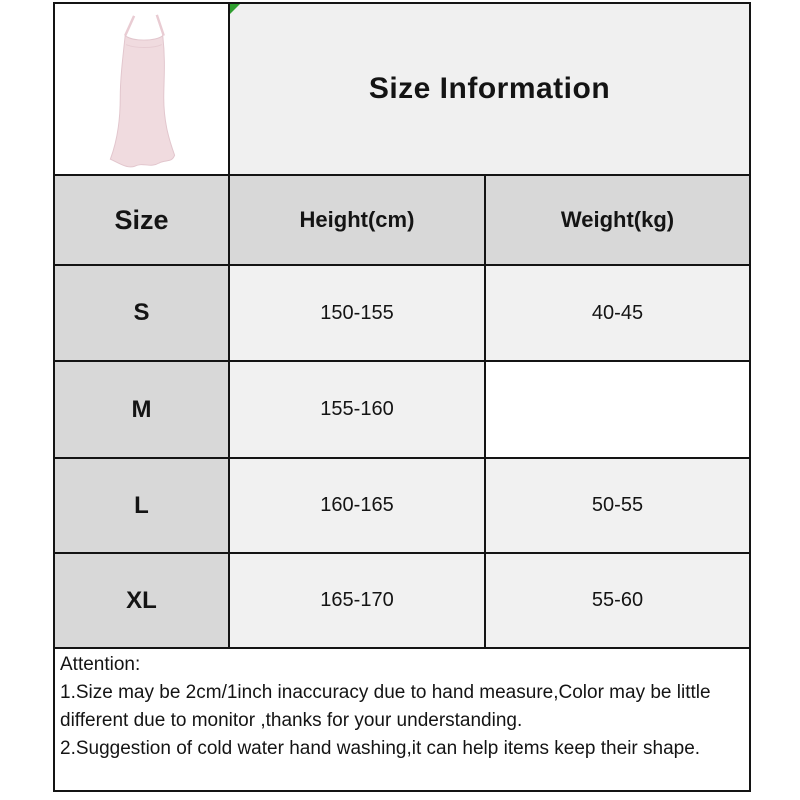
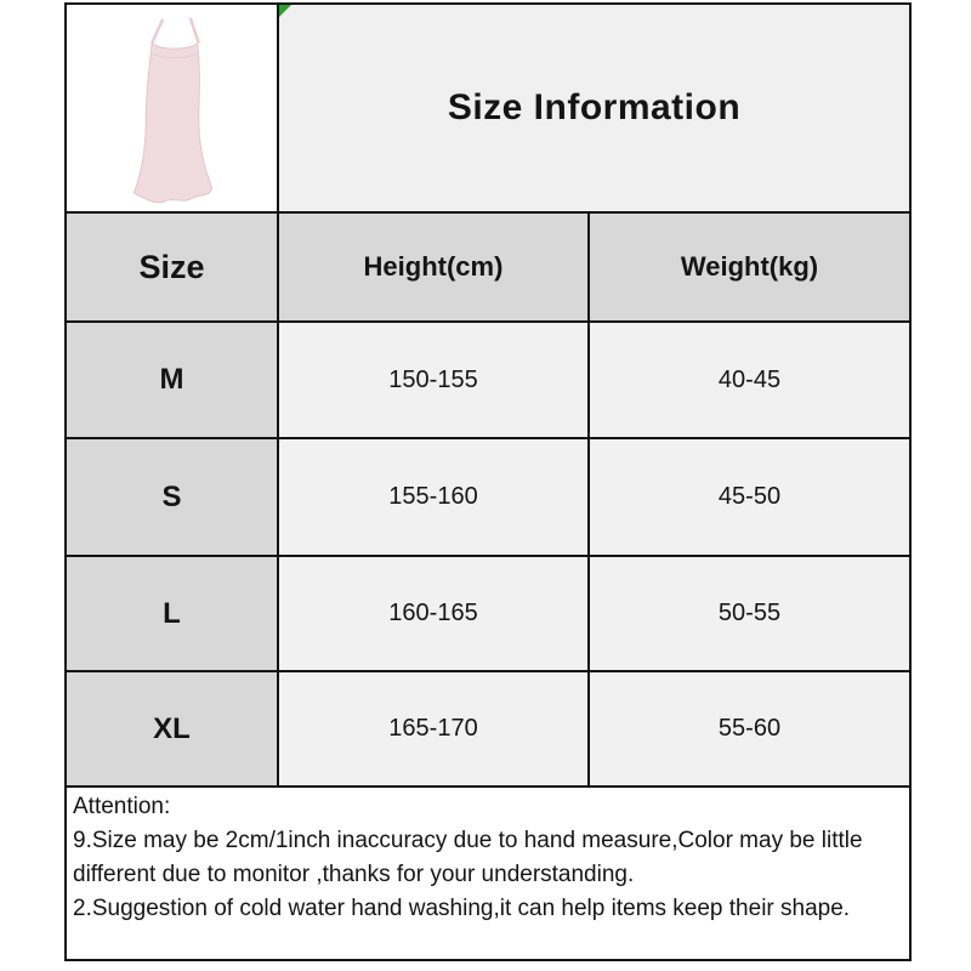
  Size Information
  Size
  Height(cm)
  Weight(kg)
- S
+ M
  150-155
  40-45
- M
+ S
  155-160
+ 45-50
  L
  160-165
  50-55
  XL
  165-170
  55-60
  Attention:
- 1.Size may be 2cm/1inch inaccuracy due to hand measure,Color may be little
+ 9.Size may be 2cm/1inch inaccuracy due to hand measure,Color may be little
  different due to monitor ,thanks for your understanding.
  2.Suggestion of cold water hand washing,it can help items keep their shape.
